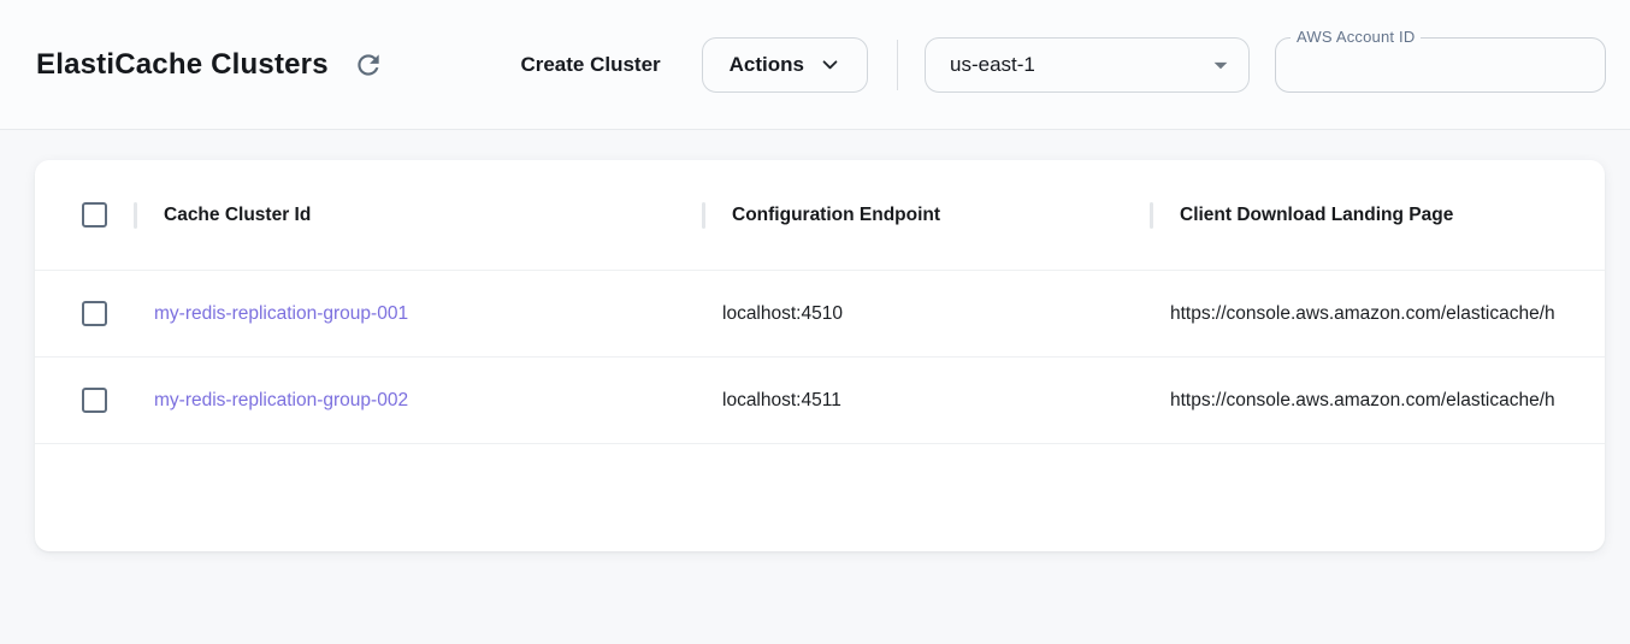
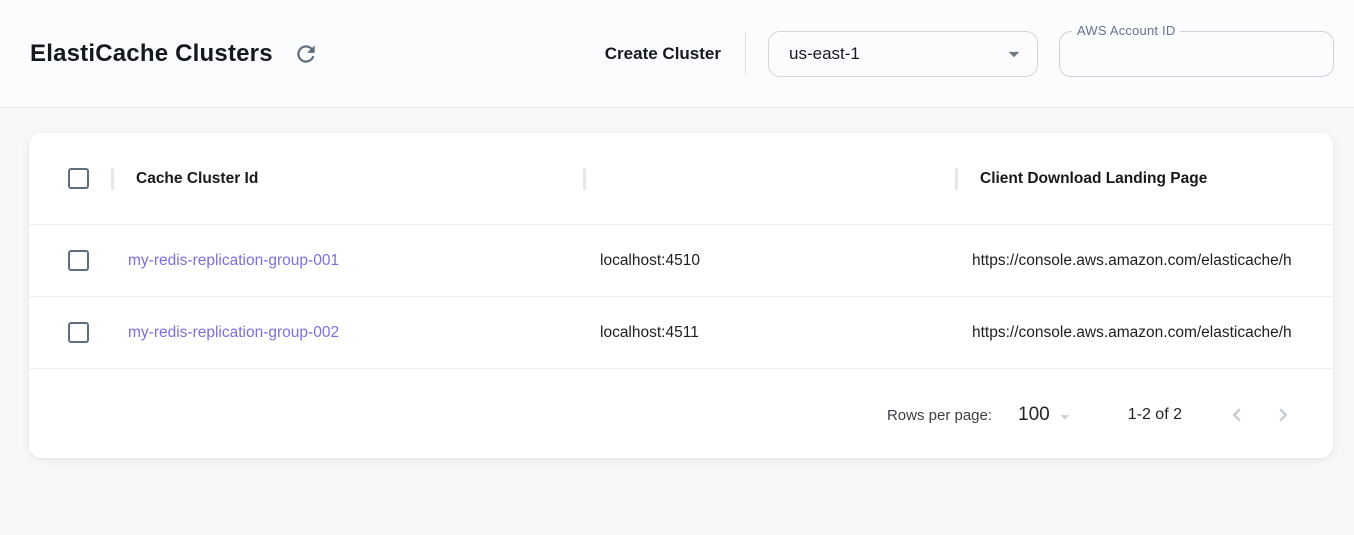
  ElastiCache Clusters
  Create Cluster
- Actions
  us-east-1
  AWS Account ID
  Cache Cluster Id
- Configuration Endpoint
  Client Download Landing Page
  my-redis-replication-group-001
  localhost:4510
  https://console.aws.amazon.com/elasticache/h
  my-redis-replication-group-002
  localhost:4511
  https://console.aws.amazon.com/elasticache/h
+ Rows per page:
+ 100
+ 1-2 of 2
